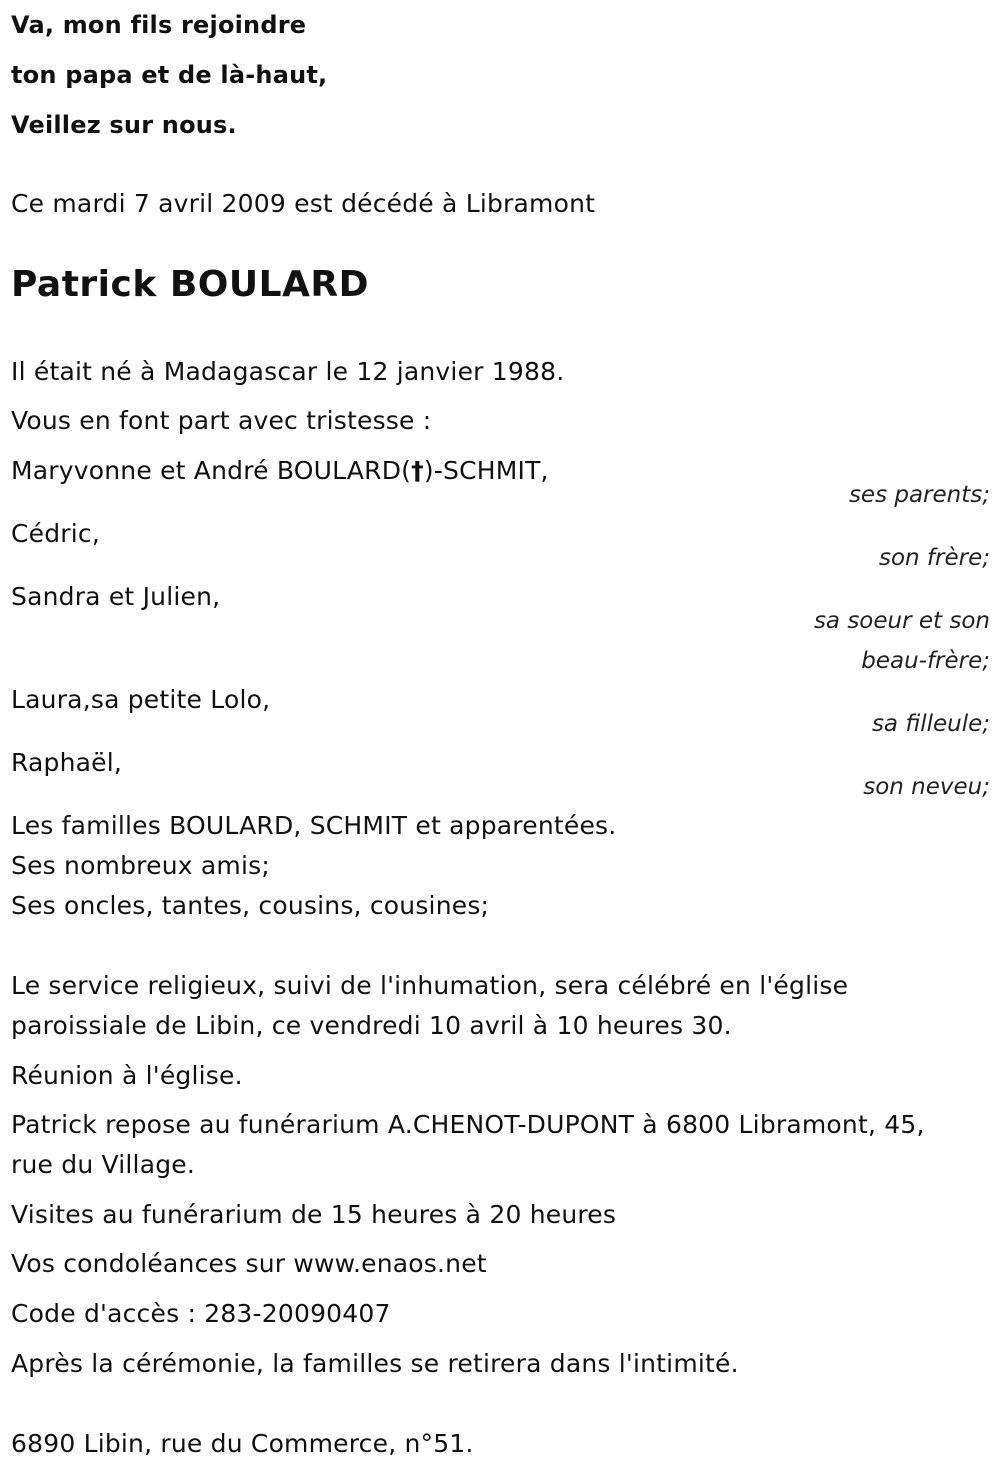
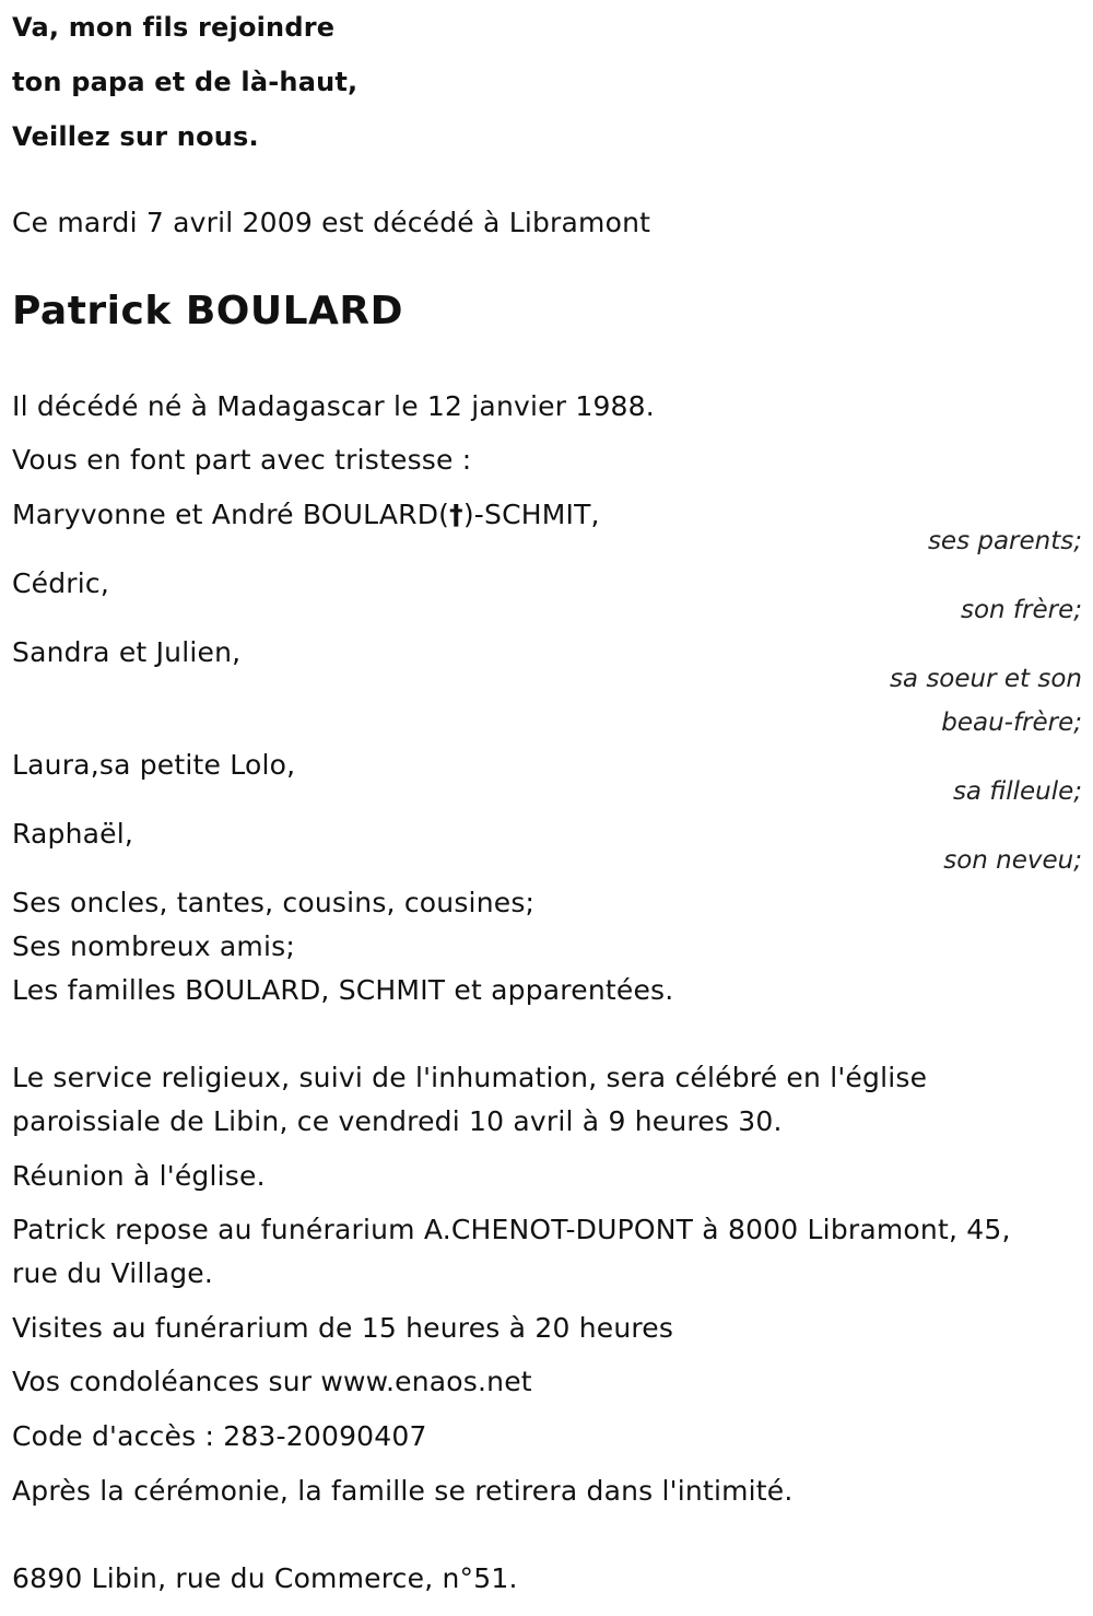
  Va, mon fils rejoindre
  ton papa et de là-haut,
  Veillez sur nous.
  Ce mardi 7 avril 2009 est décédé à Libramont
  Patrick BOULARD
- Il était né à Madagascar le 12 janvier 1988.
+ Il décédé né à Madagascar le 12 janvier 1988.
  Vous en font part avec tristesse :
  Maryvonne et André BOULARD(†)-SCHMIT,
  ses parents;
  Cédric,
  son frère;
  Sandra et Julien,
  sa soeur et son
  beau-frère;
  Laura,sa petite Lolo,
  sa filleule;
  Raphaël,
  son neveu;
- Les familles BOULARD, SCHMIT et apparentées.
+ Ses oncles, tantes, cousins, cousines;
  Ses nombreux amis;
- Ses oncles, tantes, cousins, cousines;
+ Les familles BOULARD, SCHMIT et apparentées.
  Le service religieux, suivi de l'inhumation, sera célébré en l'église
- paroissiale de Libin, ce vendredi 10 avril à 10 heures 30.
+ paroissiale de Libin, ce vendredi 10 avril à 9 heures 30.
  Réunion à l'église.
- Patrick repose au funérarium A.CHENOT-DUPONT à 6800 Libramont, 45,
+ Patrick repose au funérarium A.CHENOT-DUPONT à 8000 Libramont, 45,
  rue du Village.
  Visites au funérarium de 15 heures à 20 heures
  Vos condoléances sur www.enaos.net
  Code d'accès : 283-20090407
- Après la cérémonie, la familles se retirera dans l'intimité.
+ Après la cérémonie, la famille se retirera dans l'intimité.
  6890 Libin, rue du Commerce, n°51.
